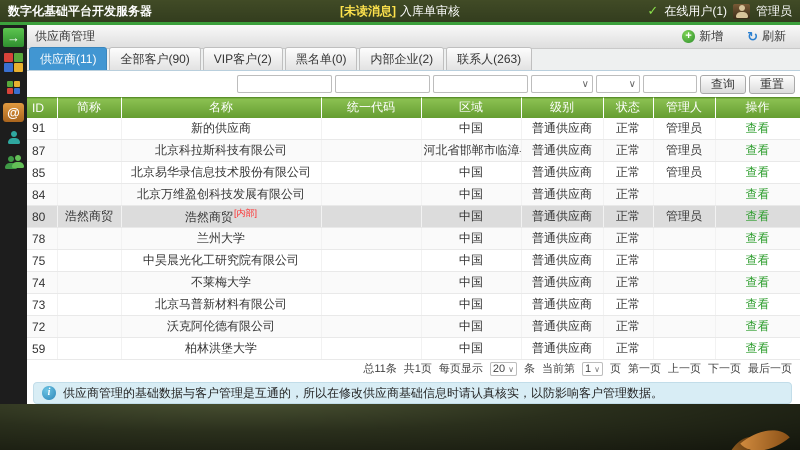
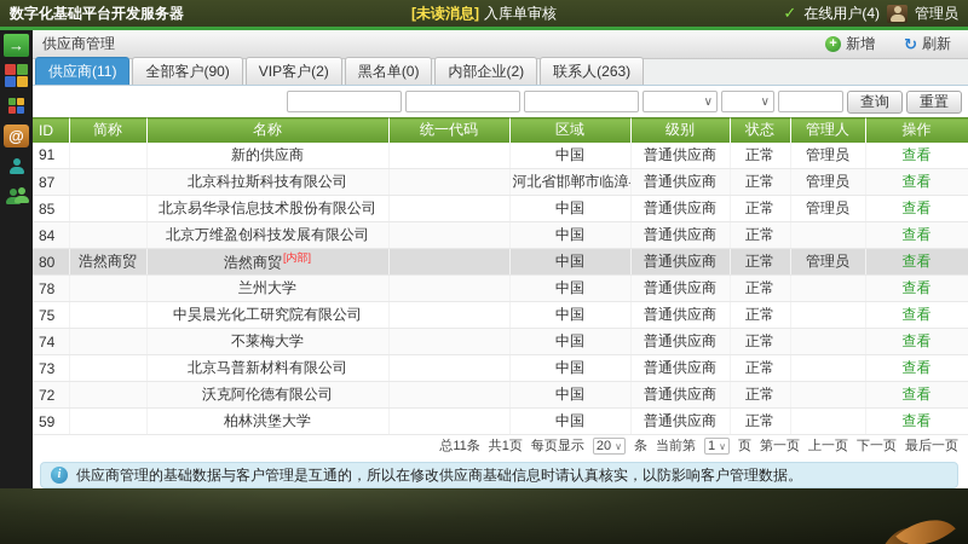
  数字化基础平台开发服务器
  [未读消息]
  入库单审核
  ✓
- 在线用户(1)
+ 在线用户(4)
  管理员
  →
  @
  供应商管理
  +
  新增
  ↻
  刷新
  供应商(11)
  全部客户(90)
  VIP客户(2)
  黑名单(0)
  内部企业(2)
  联系人(263)
  ∨
  ∨
  查询
  重置
  ID	简称	名称	统一代码	区域	级别	状态	管理人	操作
  91		新的供应商		中国	普通供应商	正常	管理员	查看
  87		北京科拉斯科技有限公司		河北省邯郸市临漳	普通供应商	正常	管理员	查看
  85		北京易华录信息技术股份有限公司		中国	普通供应商	正常	管理员	查看
  84		北京万维盈创科技发展有限公司		中国	普通供应商	正常		查看
  80	浩然商贸	浩然商贸[内部]		中国	普通供应商	正常	管理员	查看
  78		兰州大学		中国	普通供应商	正常		查看
  75		中昊晨光化工研究院有限公司		中国	普通供应商	正常		查看
  74		不莱梅大学		中国	普通供应商	正常		查看
  73		北京马普新材料有限公司		中国	普通供应商	正常		查看
  72		沃克阿伦德有限公司		中国	普通供应商	正常		查看
  59		柏林洪堡大学		中国	普通供应商	正常		查看
  总11条
  共1页
  每页显示
  20
  ∨
  条
  当前第
  1
  ∨
  页
  第一页
  上一页
  下一页
  最后一页
  i
  供应商管理的基础数据与客户管理是互通的，所以在修改供应商基础信息时请认真核实，以防影响客户管理数据。
